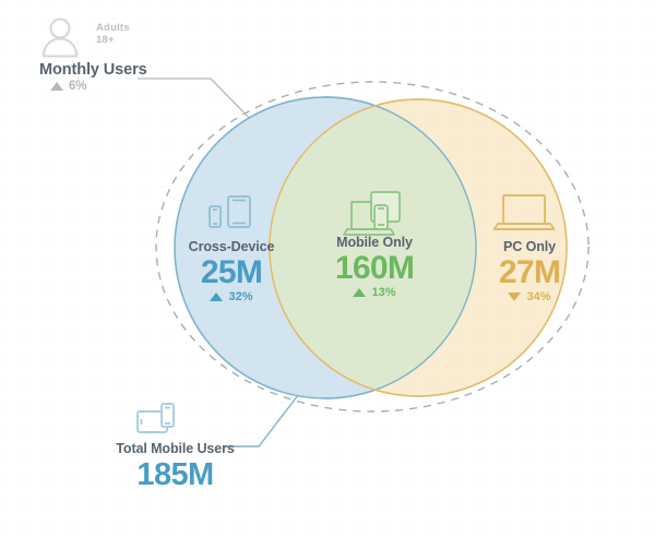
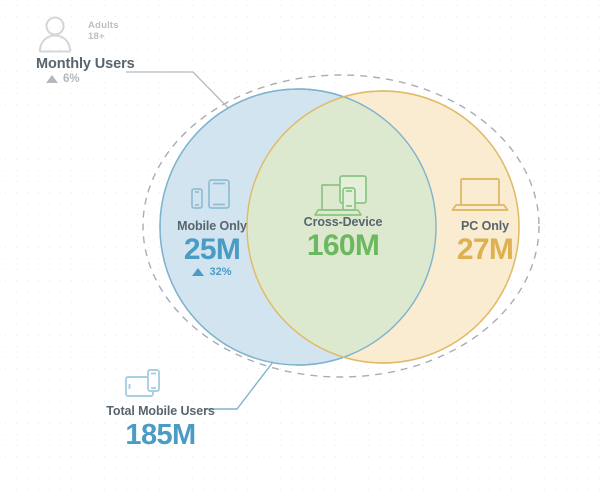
  Adults
  18+
  Monthly Users
  6%
- Cross-Device
+ Mobile Only
  25M
  32%
- Mobile Only
+ Cross-Device
  160M
- 13%
  PC Only
  27M
- 34%
  Total Mobile Users
  185M
